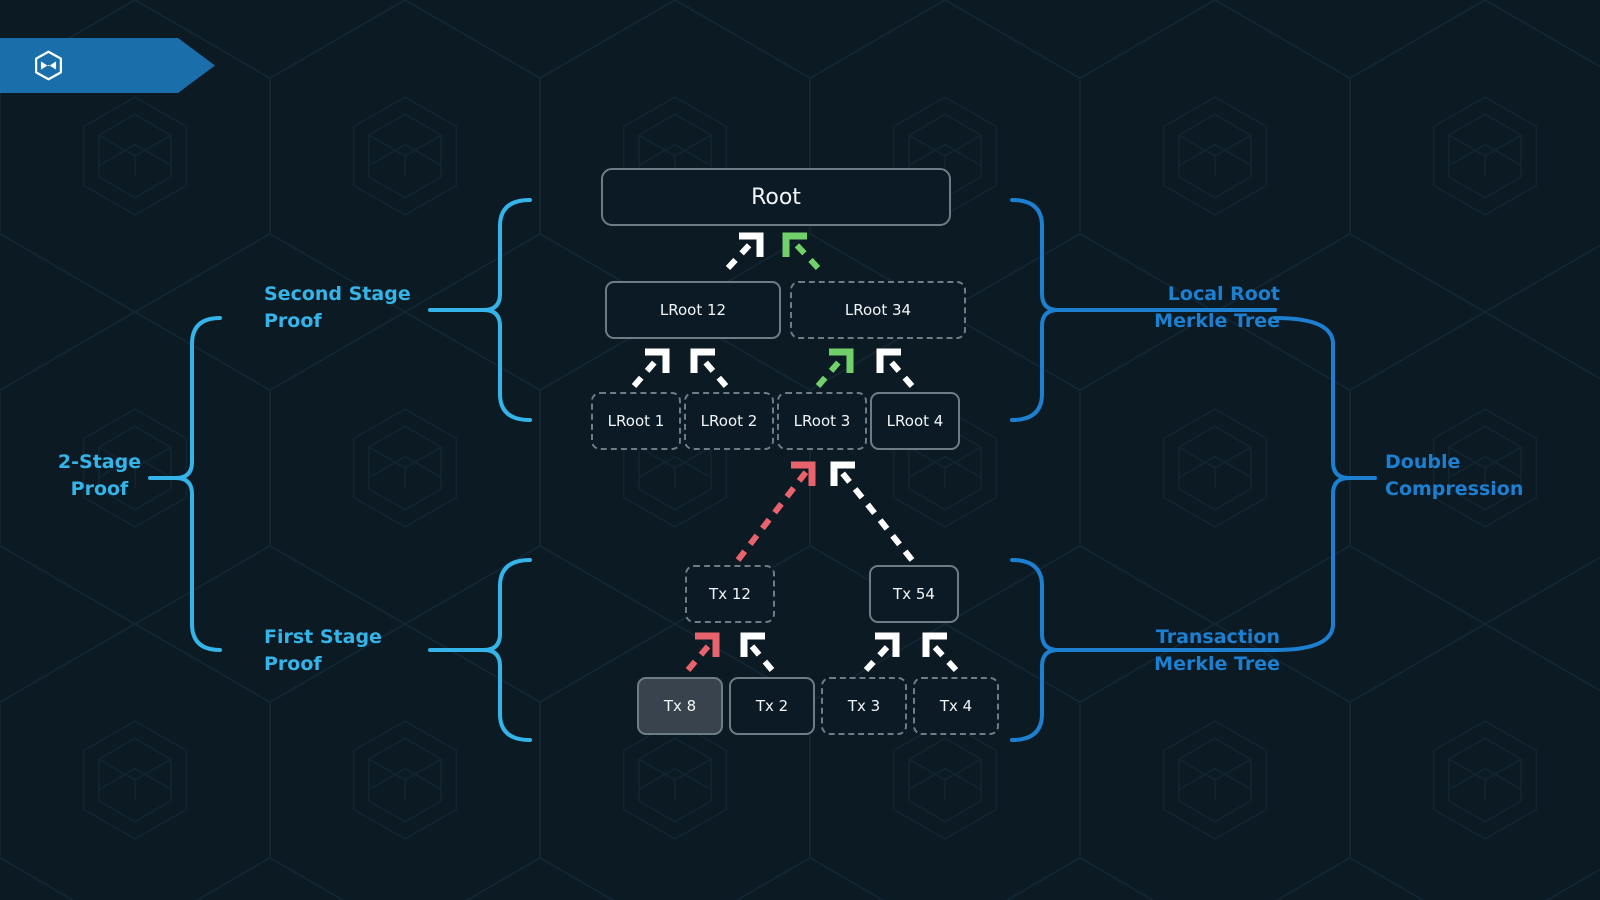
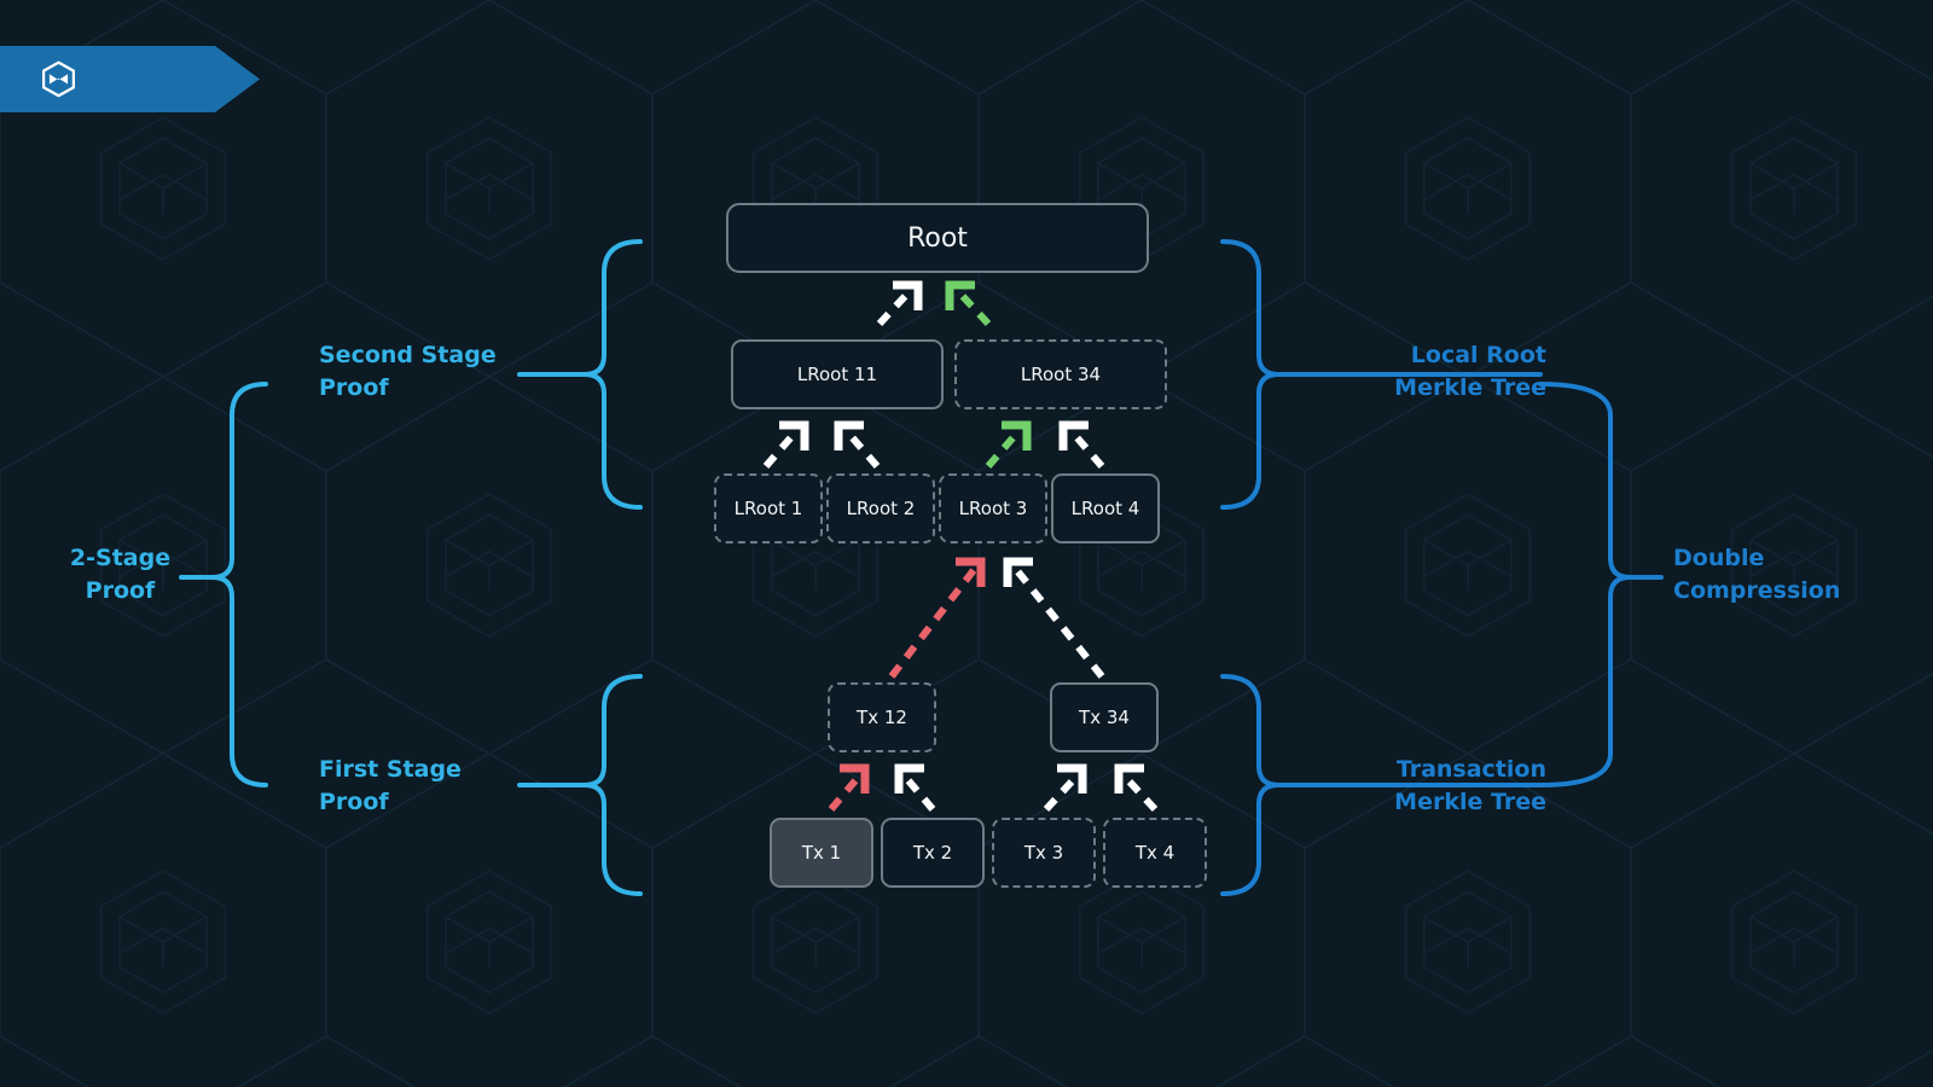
  Root
- LRoot 12
+ LRoot 11
  LRoot 34
  LRoot 1
  LRoot 2
  LRoot 3
  LRoot 4
  Tx 12
- Tx 54
+ Tx 34
- Tx 8
+ Tx 1
  Tx 2
  Tx 3
  Tx 4
  2-Stage
  Proof
  Second Stage
  Proof
  First Stage
  Proof
  Local Root
  Merkle Tree
  Transaction
  Merkle Tree
  Double
  Compression
